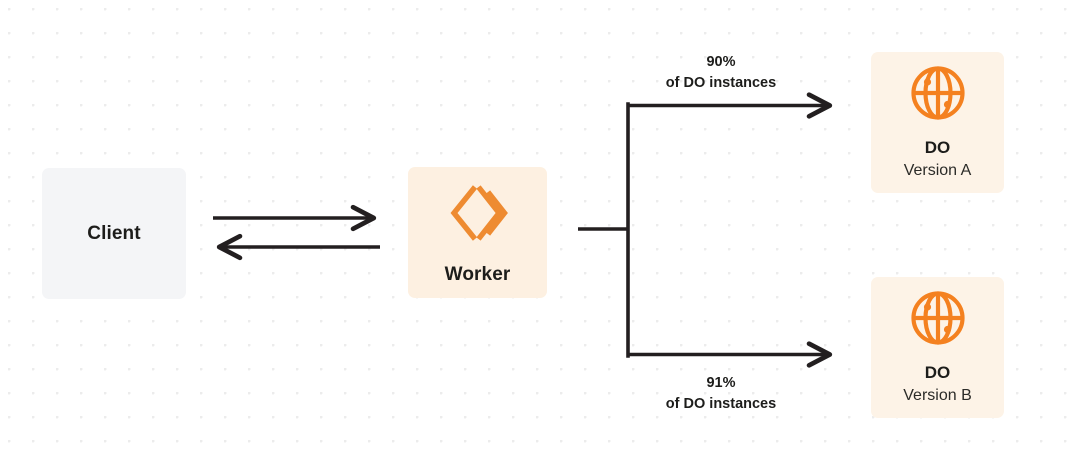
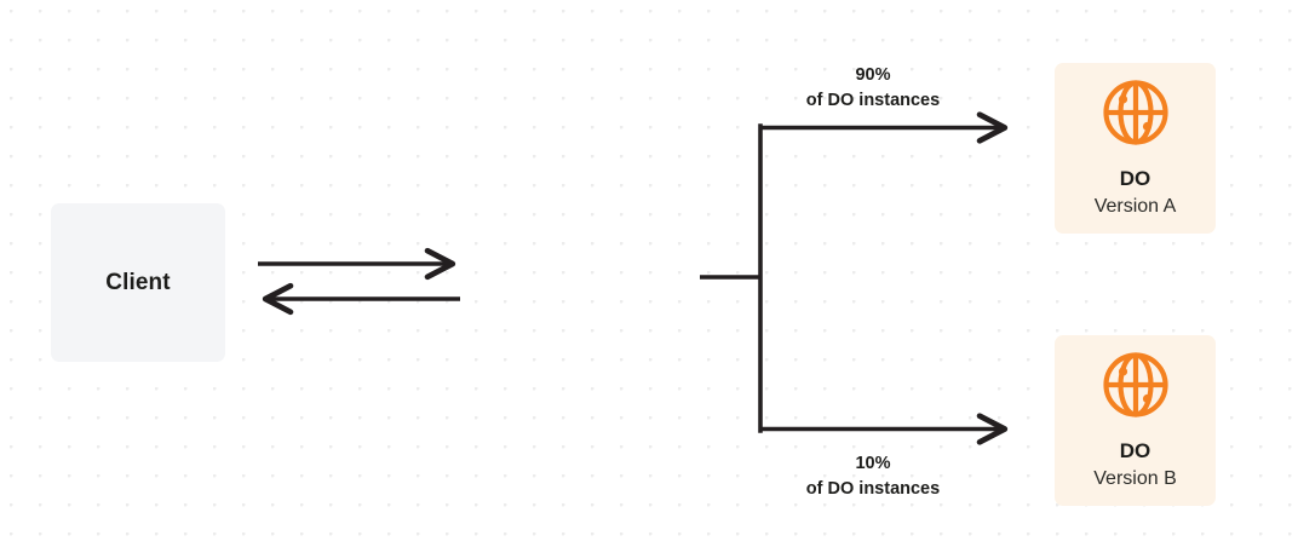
  Client
- Worker
  DO
  Version A
  DO
  Version B
  90%
  of DO instances
- 91%
+ 10%
  of DO instances
